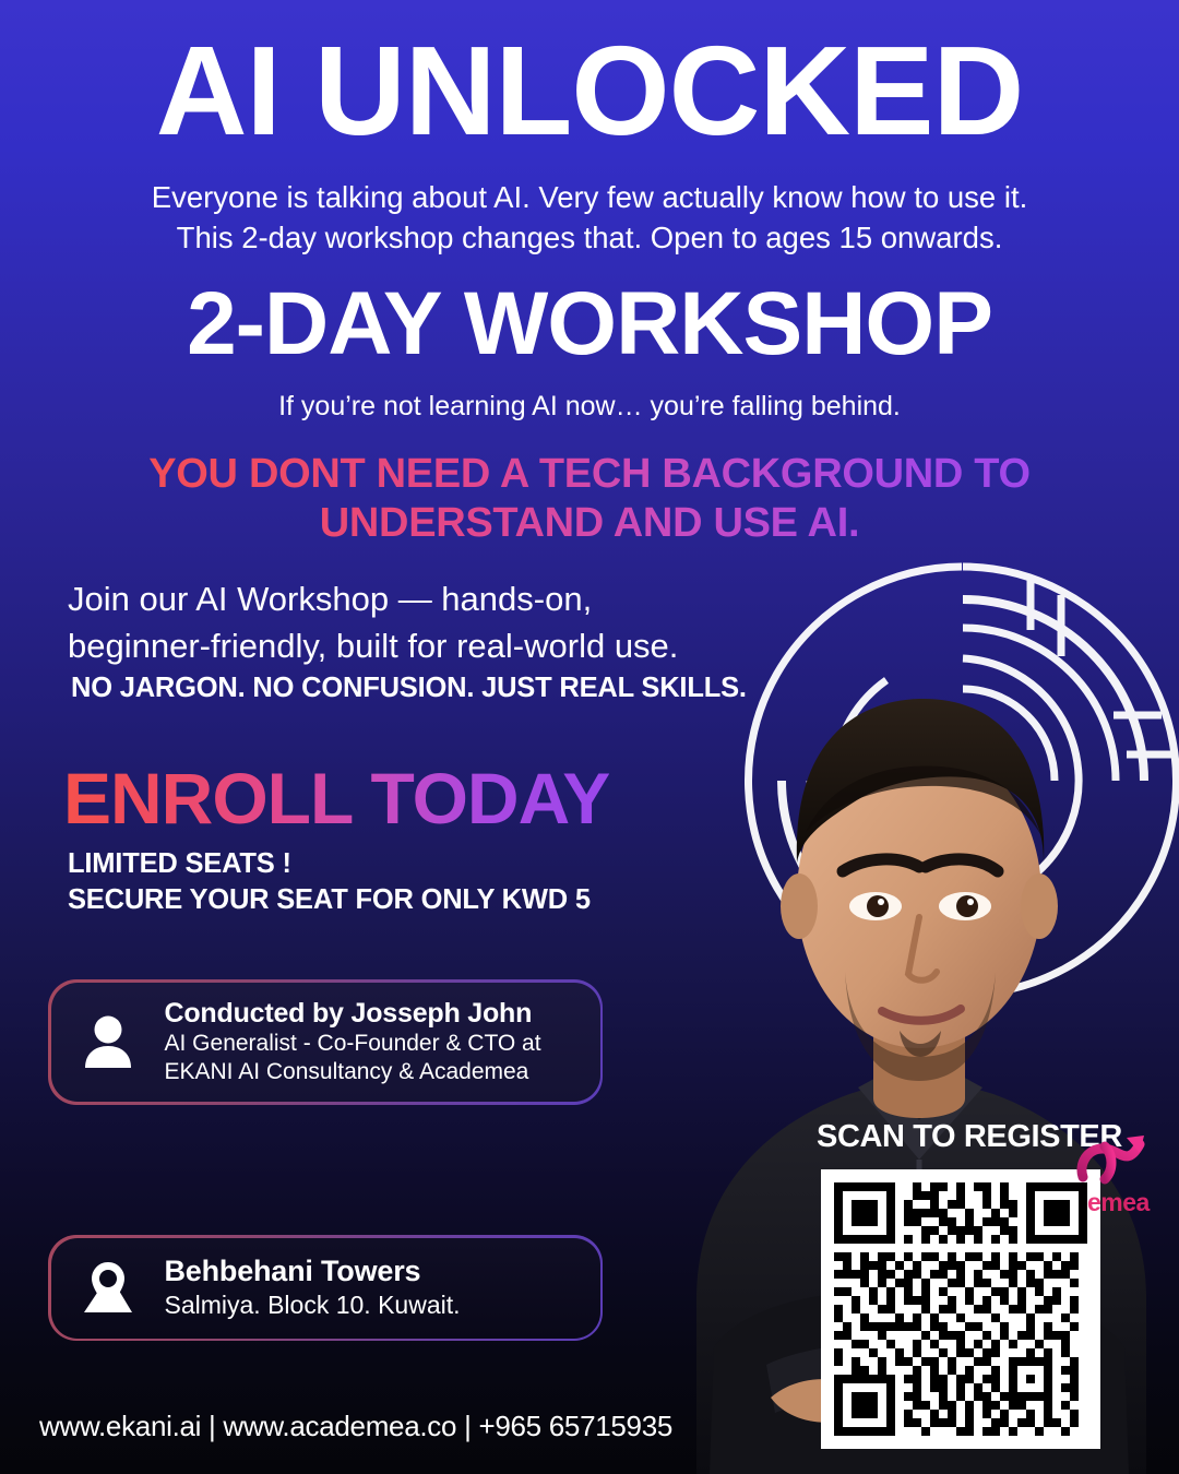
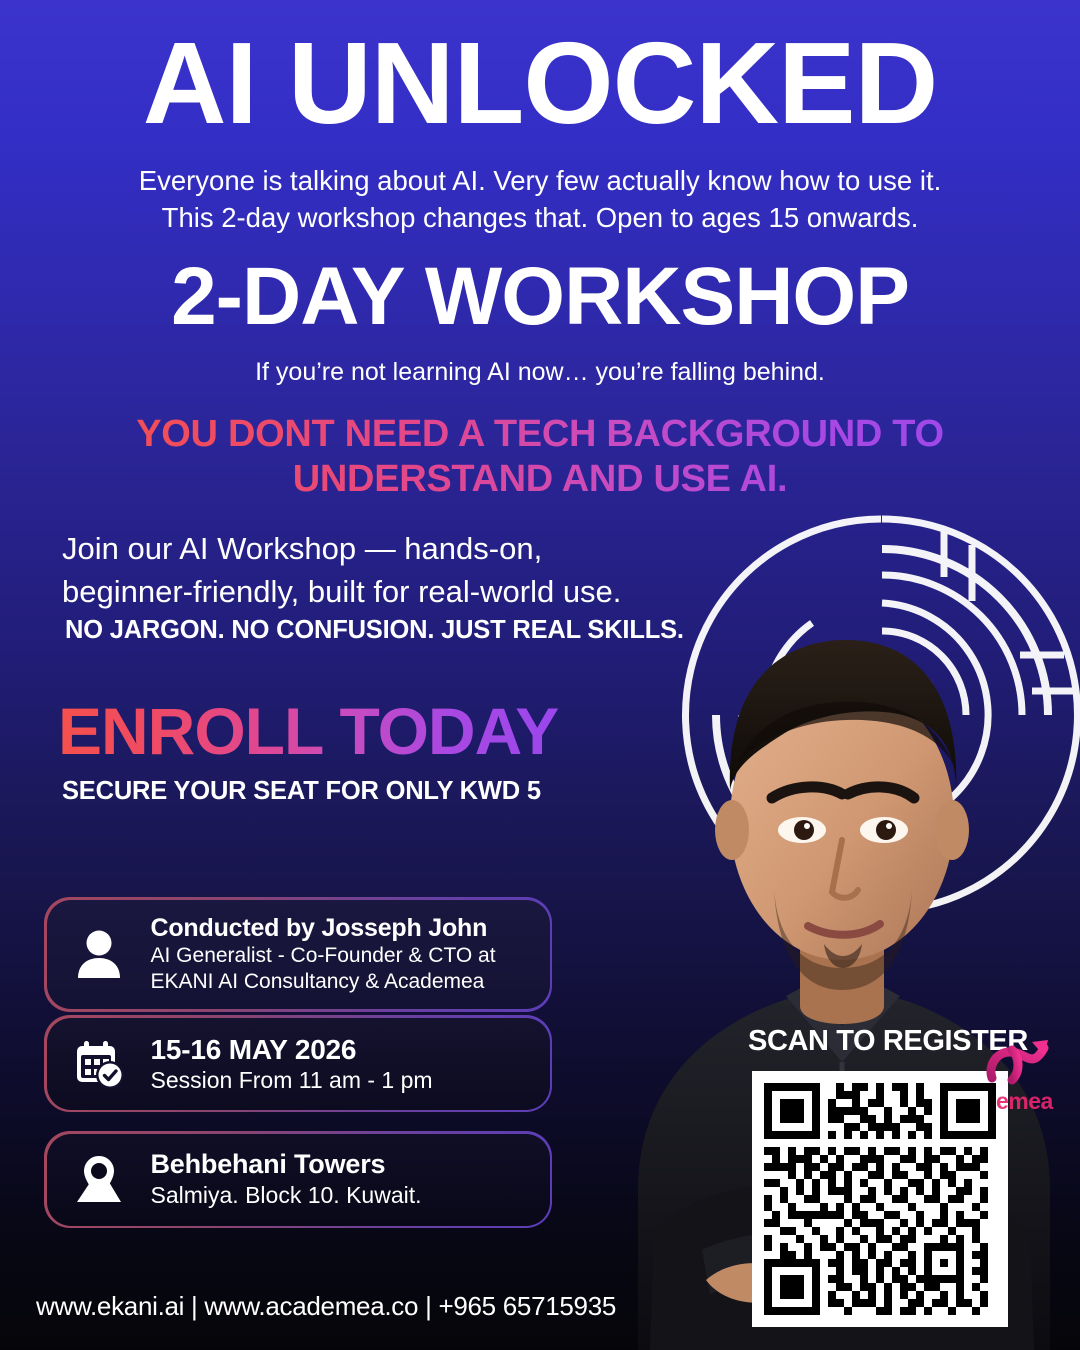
  AI UNLOCKED
  Everyone is talking about AI. Very few actually know how to use it.
  This 2-day workshop changes that. Open to ages 15 onwards.
  2-DAY WORKSHOP
  If you’re not learning AI now… you’re falling behind.
  YOU DONT NEED A TECH BACKGROUND TO
  UNDERSTAND AND USE AI.
  Join our AI Workshop — hands-on,
  beginner-friendly, built for real-world use.
  NO JARGON. NO CONFUSION. JUST REAL SKILLS.
  ENROLL TODAY
- LIMITED SEATS !
  SECURE YOUR SEAT FOR ONLY KWD 5
  Conducted by Josseph John
  AI Generalist - Co-Founder & CTO at
  EKANI AI Consultancy & Academea
+ 15-16 MAY 2026
+ Session From 11 am - 1 pm
  Behbehani Towers
  Salmiya. Block 10. Kuwait.
  SCAN TO REGISTER
  emea
  www.ekani.ai | www.academea.co | +965 65715935
